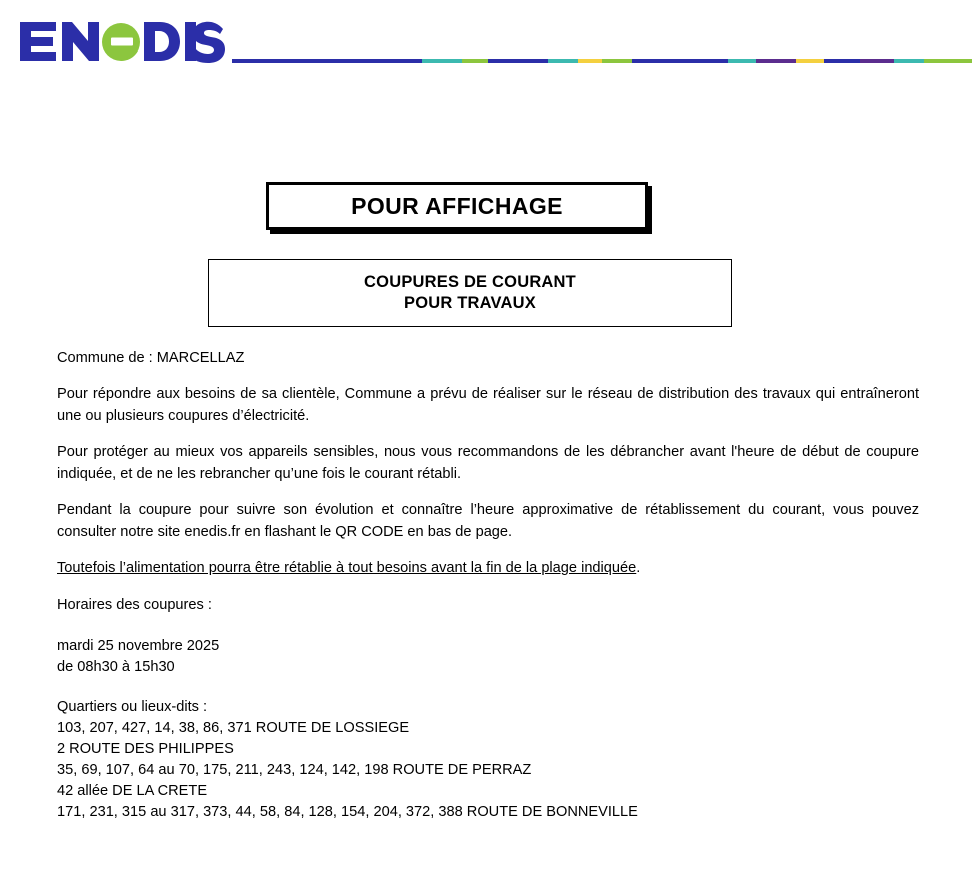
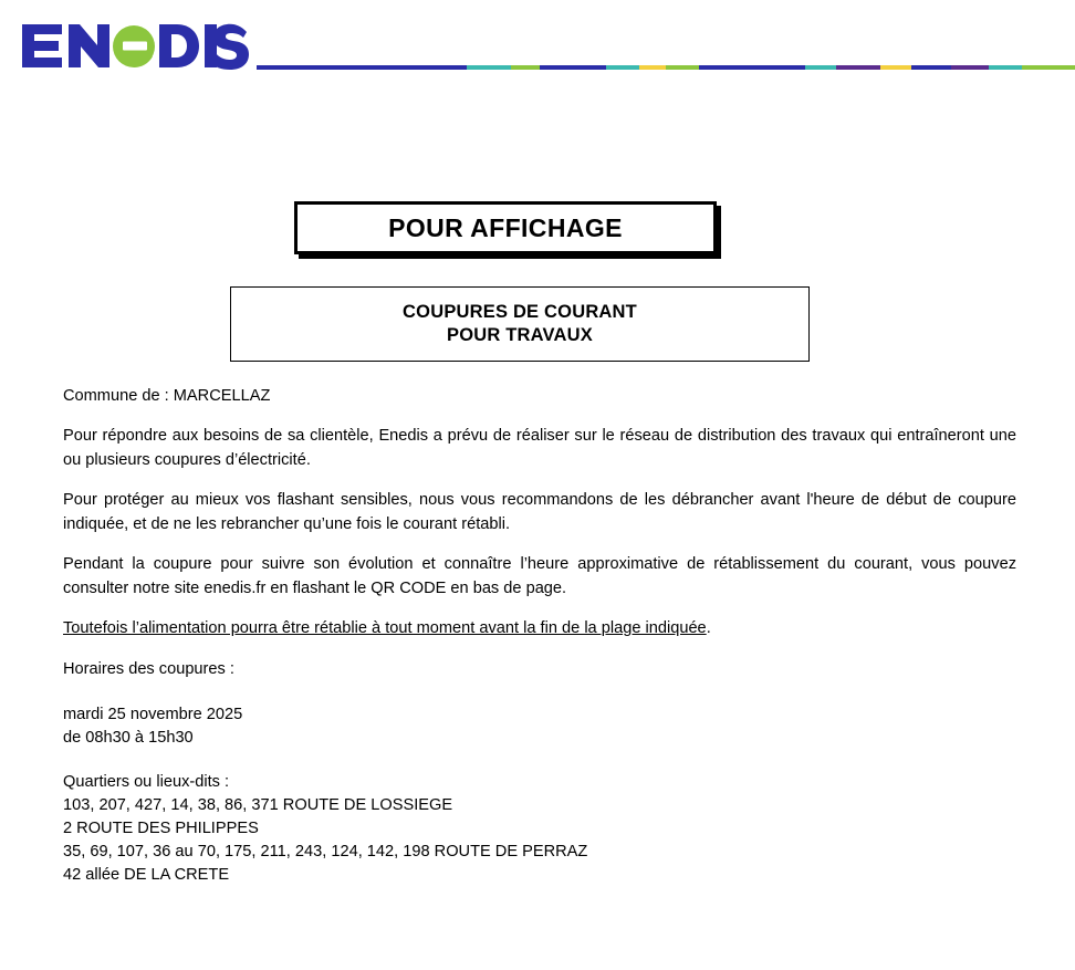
  POUR AFFICHAGE
  COUPURES DE COURANT
  POUR TRAVAUX
  Commune de : MARCELLAZ
- Pour répondre aux besoins de sa clientèle, Commune a prévu de réaliser sur le réseau de distribution des travaux qui entraîneront une ou plusieurs coupures d’électricité.
+ Pour répondre aux besoins de sa clientèle, Enedis a prévu de réaliser sur le réseau de distribution des travaux qui entraîneront une ou plusieurs coupures d’électricité.
- Pour protéger au mieux vos appareils sensibles, nous vous recommandons de les débrancher avant l'heure de début de coupure indiquée, et de ne les rebrancher qu’une fois le courant rétabli.
+ Pour protéger au mieux vos flashant sensibles, nous vous recommandons de les débrancher avant l'heure de début de coupure indiquée, et de ne les rebrancher qu’une fois le courant rétabli.
  Pendant la coupure pour suivre son évolution et connaître l’heure approximative de rétablissement du courant, vous pouvez consulter notre site enedis.fr en flashant le QR CODE en bas de page.
- Toutefois l’alimentation pourra être rétablie à tout besoins avant la fin de la plage indiquée.
+ Toutefois l’alimentation pourra être rétablie à tout moment avant la fin de la plage indiquée.
  Horaires des coupures :
  mardi 25 novembre 2025
  de 08h30 à 15h30
  Quartiers ou lieux-dits :
  103, 207, 427, 14, 38, 86, 371 ROUTE DE LOSSIEGE
  2 ROUTE DES PHILIPPES
- 35, 69, 107, 64 au 70, 175, 211, 243, 124, 142, 198 ROUTE DE PERRAZ
+ 35, 69, 107, 36 au 70, 175, 211, 243, 124, 142, 198 ROUTE DE PERRAZ
  42 allée DE LA CRETE
- 171, 231, 315 au 317, 373, 44, 58, 84, 128, 154, 204, 372, 388 ROUTE DE BONNEVILLE
